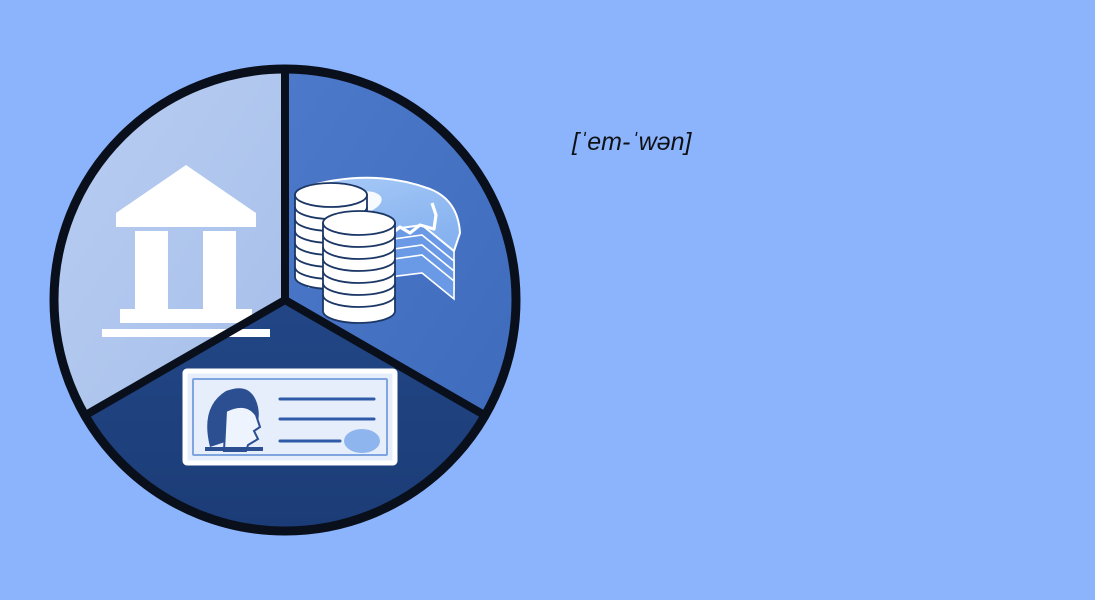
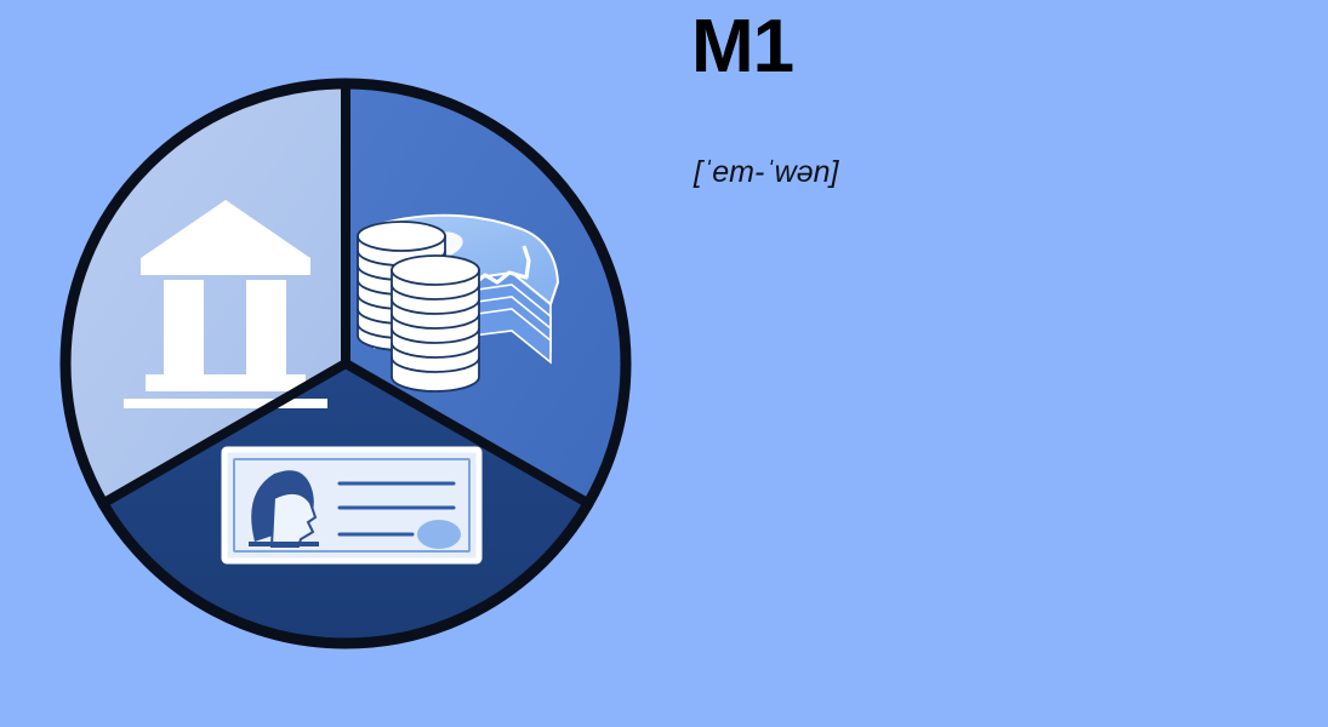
+ M1
  [ˈem-ˈwən]
